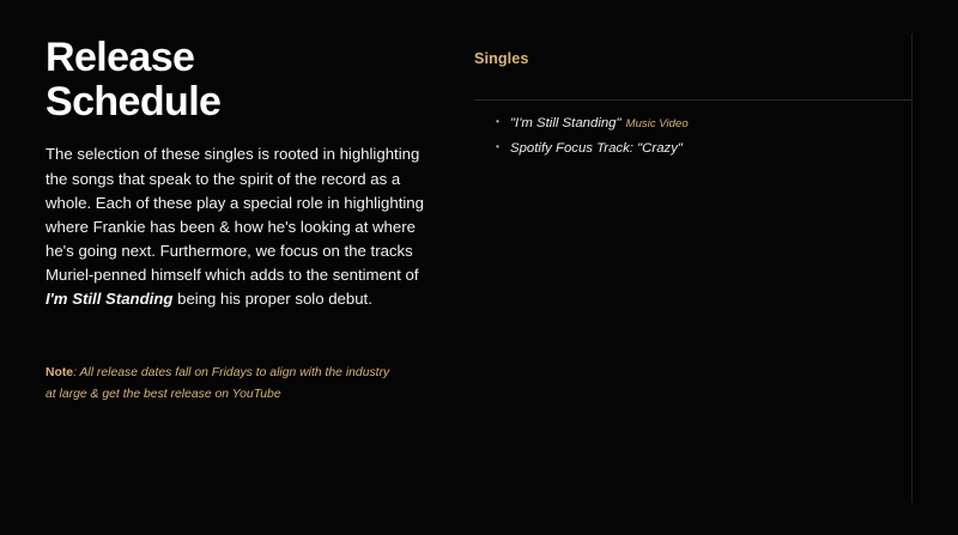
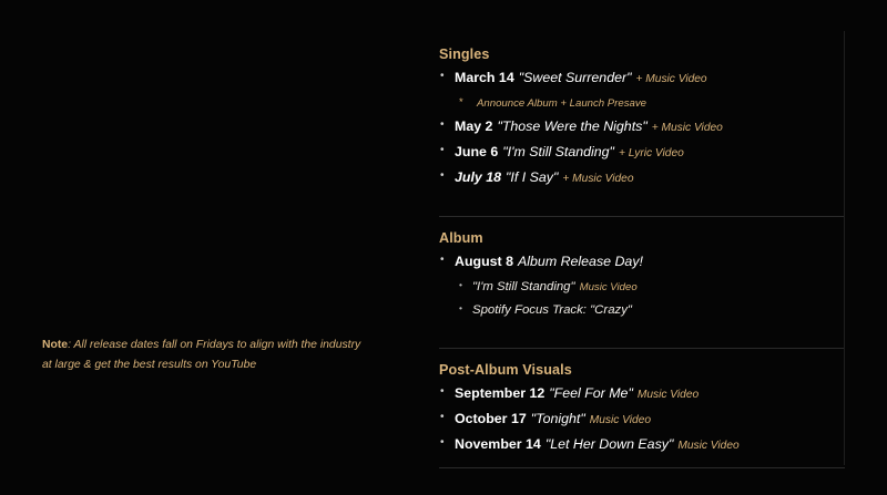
- Release
- Schedule
- The selection of these singles is rooted in highlighting the songs that speak to the spirit of the record as a whole. Each of these play a special role in highlighting where Frankie has been & how he's looking at where he's going next. Furthermore, we focus on the tracks Muriel-penned himself which adds to the sentiment of I'm Still Standing being his proper solo debut.
- Note: All release dates fall on Fridays to align with the industry at large & get the best release on YouTube
+ Note: All release dates fall on Fridays to align with the industry at large & get the best results on YouTube
  Singles
+ March 14 "Sweet Surrender" + Music Video
+ Announce Album + Launch Presave
+ May 2 "Those Were the Nights" + Music Video
+ June 6 "I'm Still Standing" + Lyric Video
+ July 18 "If I Say" + Music Video
+ Album
+ August 8 Album Release Day!
  "I'm Still Standing" Music Video
  Spotify Focus Track: "Crazy"
+ Post-Album Visuals
+ September 12 "Feel For Me" Music Video
+ October 17 "Tonight" Music Video
+ November 14 "Let Her Down Easy" Music Video
